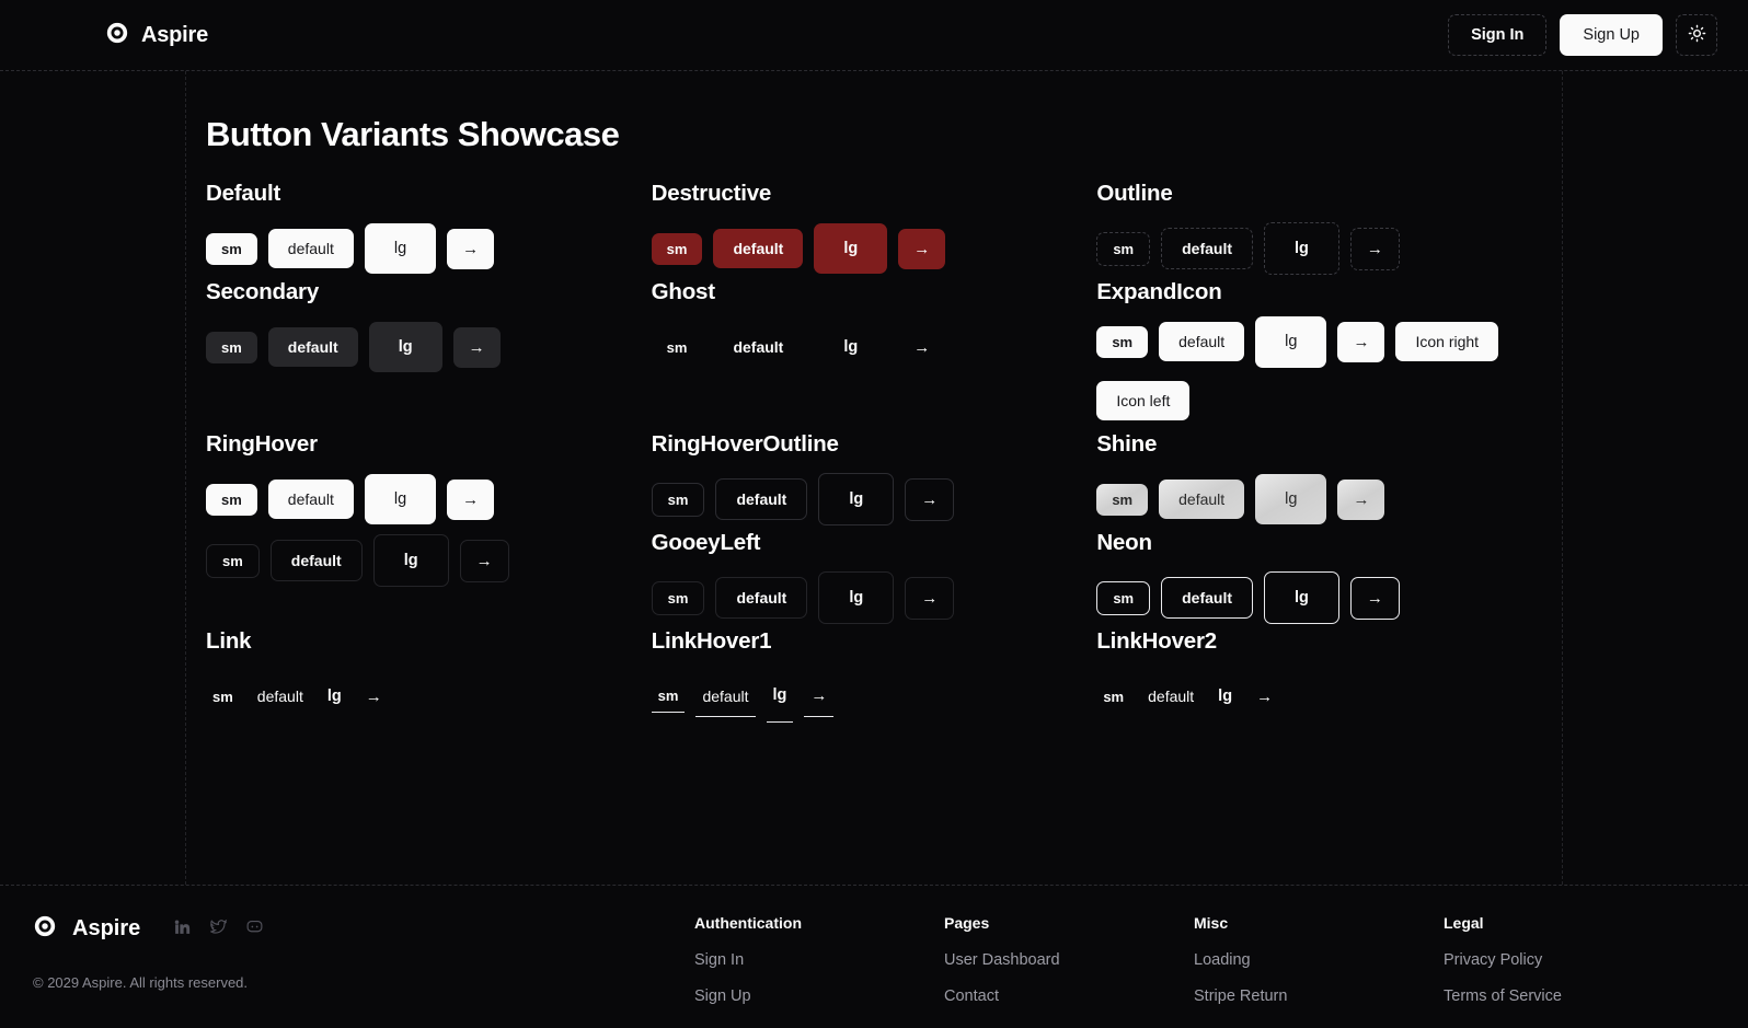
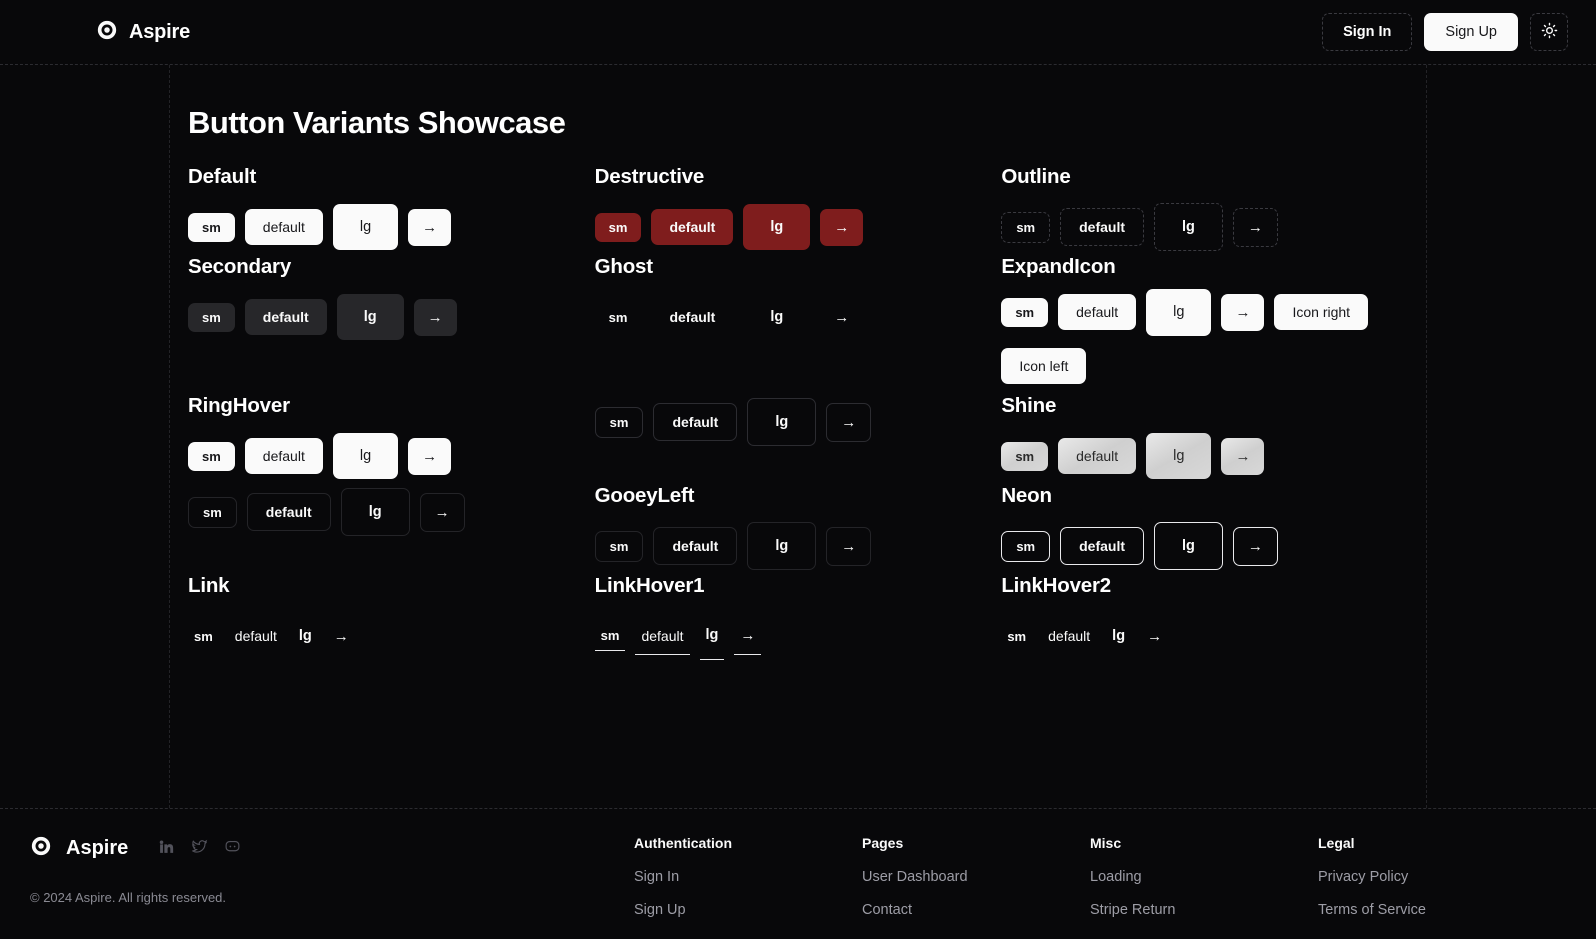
  Aspire
  Sign In
  Sign Up
  Button Variants Showcase
  Default
  sm
  default
  lg
  →
  Destructive
  sm
  default
  lg
  →
  Outline
  sm
  default
  lg
  →
  Secondary
  sm
  default
  lg
  →
  Ghost
  sm
  default
  lg
  →
  ExpandIcon
  sm
  default
  lg
  →
  Icon right
  Icon left
  RingHover
  sm
  default
  lg
  →
- RingHoverOutline
  sm
  default
  lg
  →
  Shine
  sm
  default
  lg
  →
  sm
  default
  lg
  →
  GooeyLeft
  sm
  default
  lg
  →
  Neon
  sm
  default
  lg
  →
  Link
  sm
  default
  lg
  →
  LinkHover1
  sm
  default
  lg
  →
  LinkHover2
  sm
  default
  lg
  →
  Aspire
- © 2029 Aspire. All rights reserved.
+ © 2024 Aspire. All rights reserved.
  Authentication
  Sign In
  Sign Up
  Pages
  User Dashboard
  Contact
  Misc
  Loading
  Stripe Return
  Legal
  Privacy Policy
  Terms of Service
